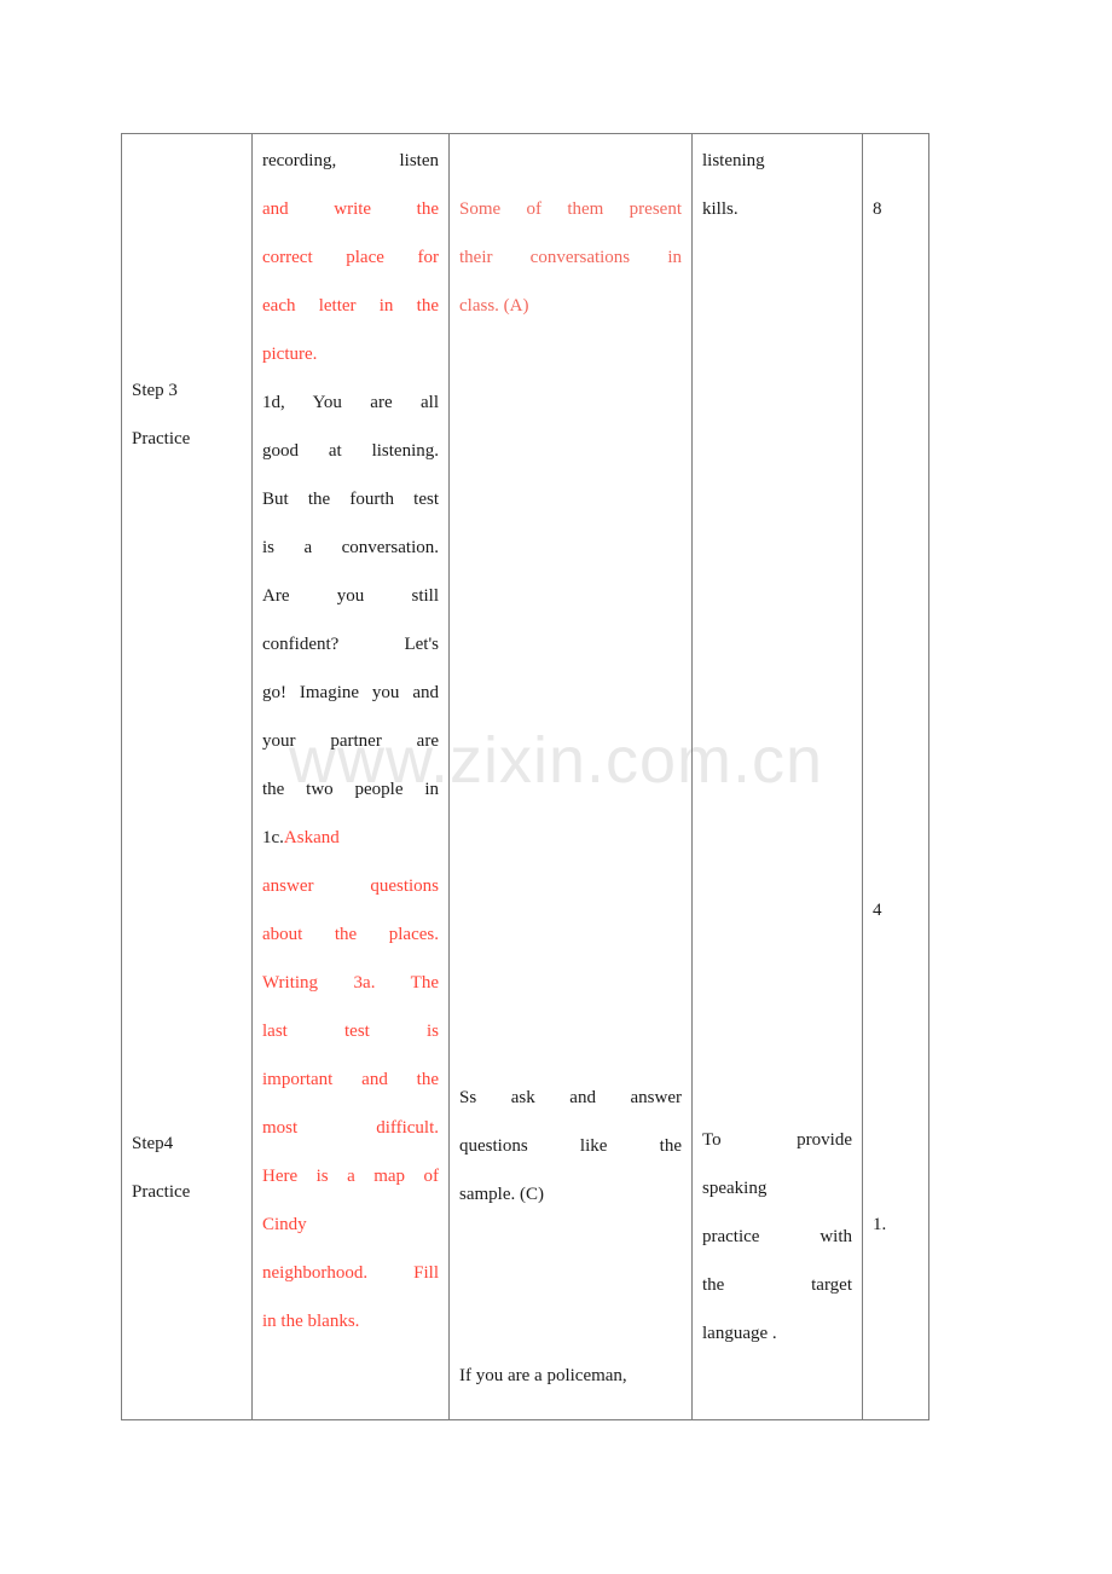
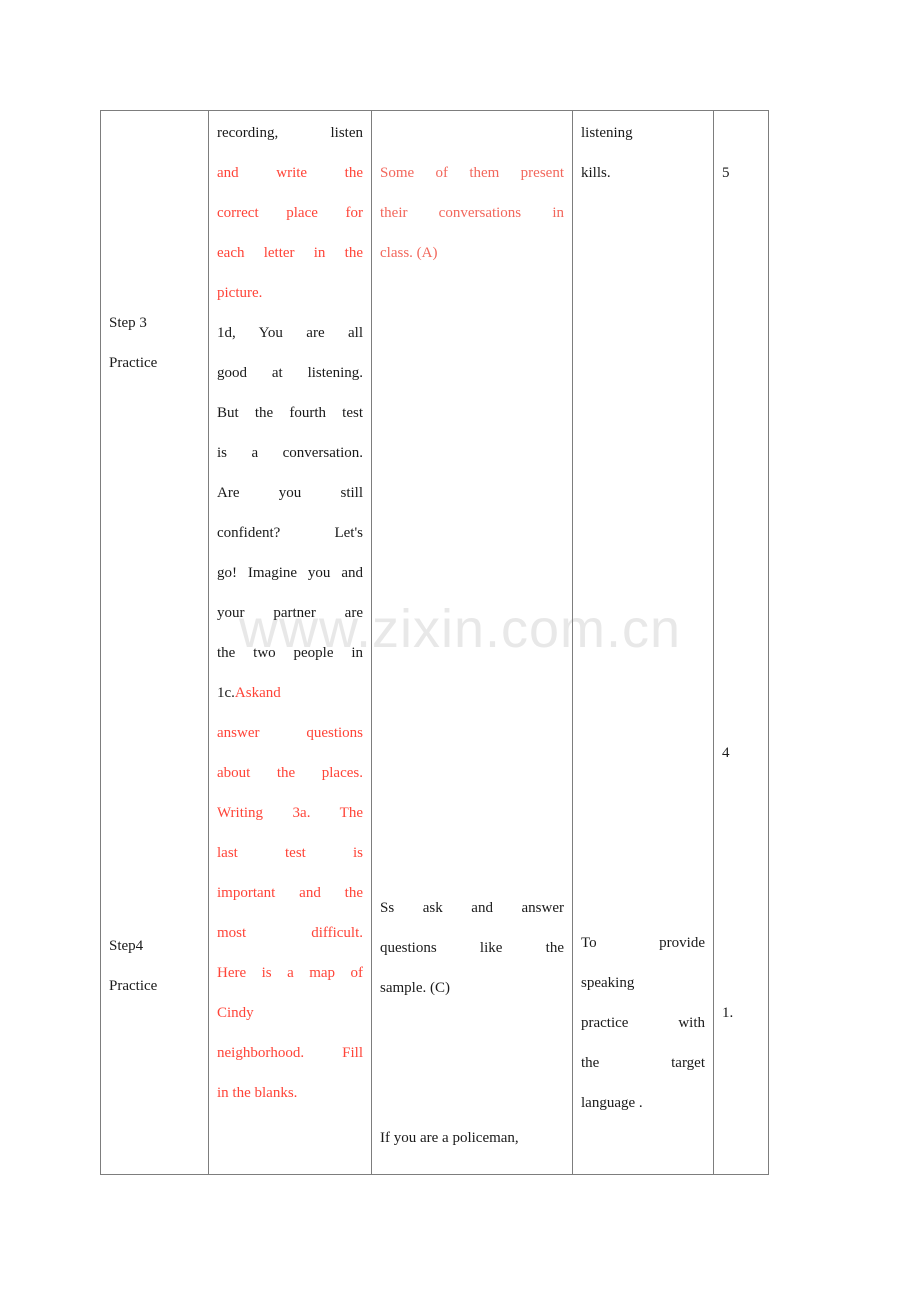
  www.zixin.com.cn
- Step 3 Practice Step4 Practice	recording, listen and write the correct place for each letter in the picture. 1d, You are all good at listening. But the fourth test is a conversation. Are you still confident? Let's go! Imagine you and your partner are the two people in 1c.Askand answer questions about the places. Writing 3a. The last test is important and the most difficult. Here is a map of Cindy neighborhood. Fill in the blanks.	Some of them present their conversations in class. (A) Ss ask and answer questions like the sample. (C) If you are a policeman,	listening kills. To provide speaking practice with the target language .	8 4 1.
+ Step 3 Practice Step4 Practice	recording, listen and write the correct place for each letter in the picture. 1d, You are all good at listening. But the fourth test is a conversation. Are you still confident? Let's go! Imagine you and your partner are the two people in 1c.Askand answer questions about the places. Writing 3a. The last test is important and the most difficult. Here is a map of Cindy neighborhood. Fill in the blanks.	Some of them present their conversations in class. (A) Ss ask and answer questions like the sample. (C) If you are a policeman,	listening kills. To provide speaking practice with the target language .	5 4 1.
